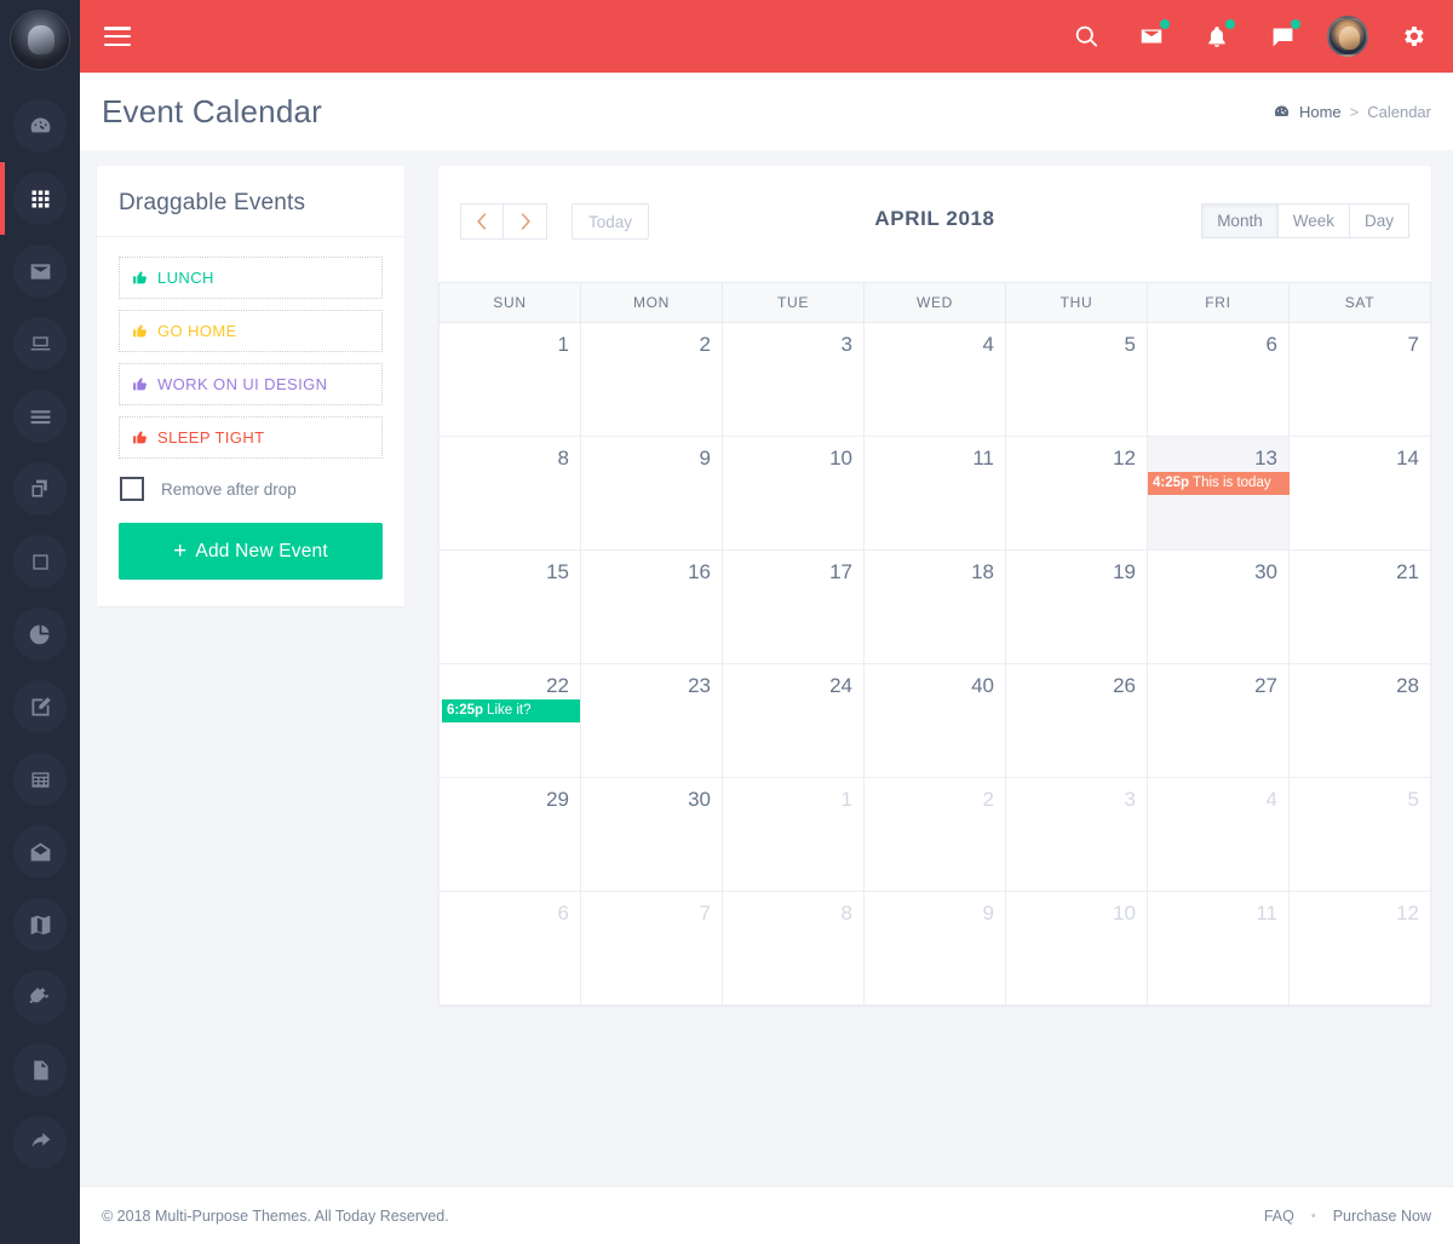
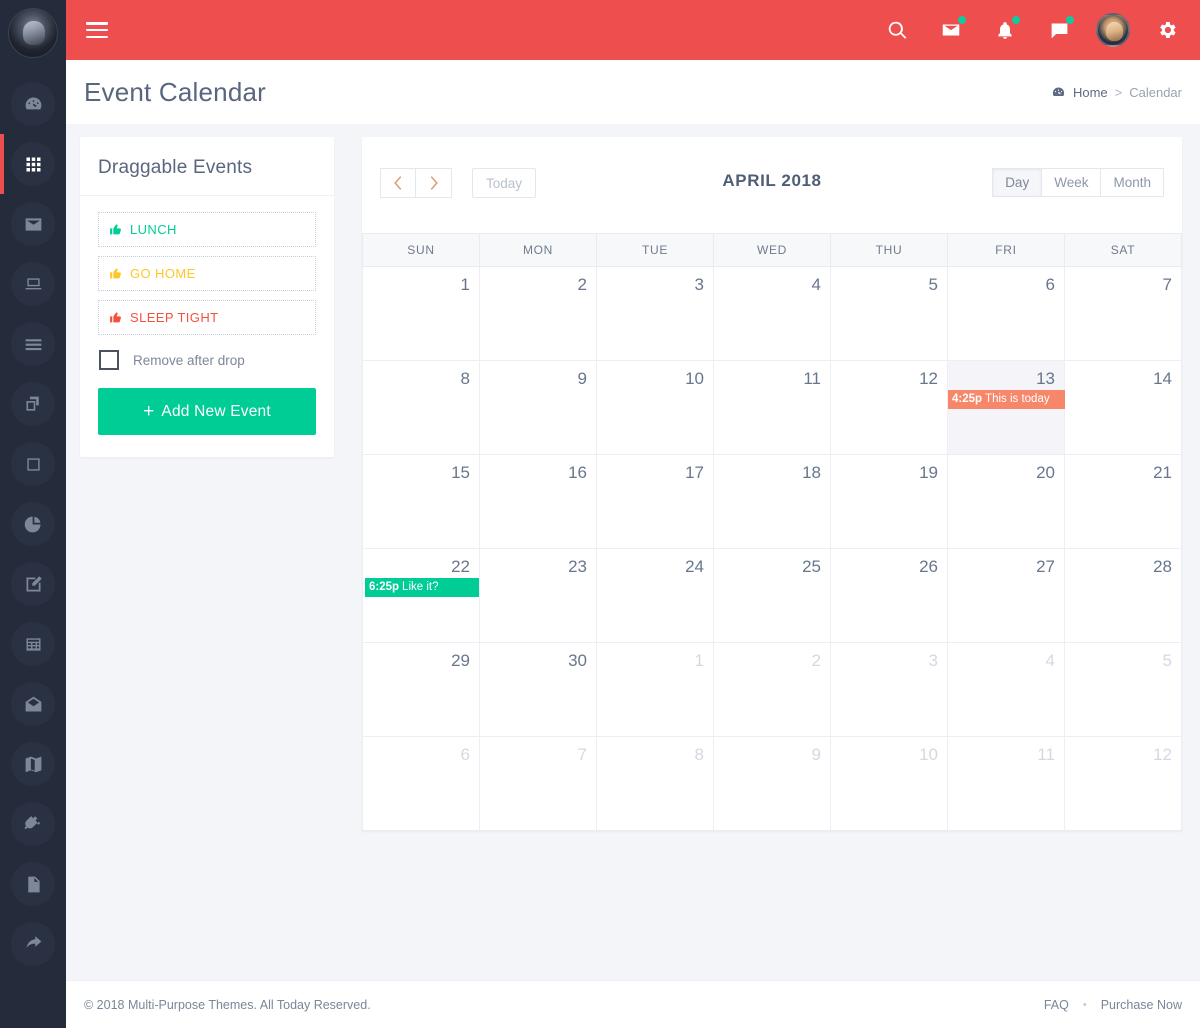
  Event Calendar
  Home
  >
  Calendar
  Draggable Events
  LUNCH
  GO HOME
- WORK ON UI DESIGN
  SLEEP TIGHT
  Remove after drop
  +
  Add New Event
  Today
  APRIL 2018
- Month
+ Day
  Week
- Day
+ Month
  SUN	MON	TUE	WED	THU	FRI	SAT
  1	2	3	4	5	6	7
  8	9	10	11	12	134:25p This is today	14
- 15	16	17	18	19	30	21
+ 15	16	17	18	19	20	21
- 226:25p Like it?	23	24	40	26	27	28
+ 226:25p Like it?	23	24	25	26	27	28
  29	30	1	2	3	4	5
  6	7	8	9	10	11	12
  © 2018 Multi-Purpose Themes. All Today Reserved.
  FAQ
  •
  Purchase Now
